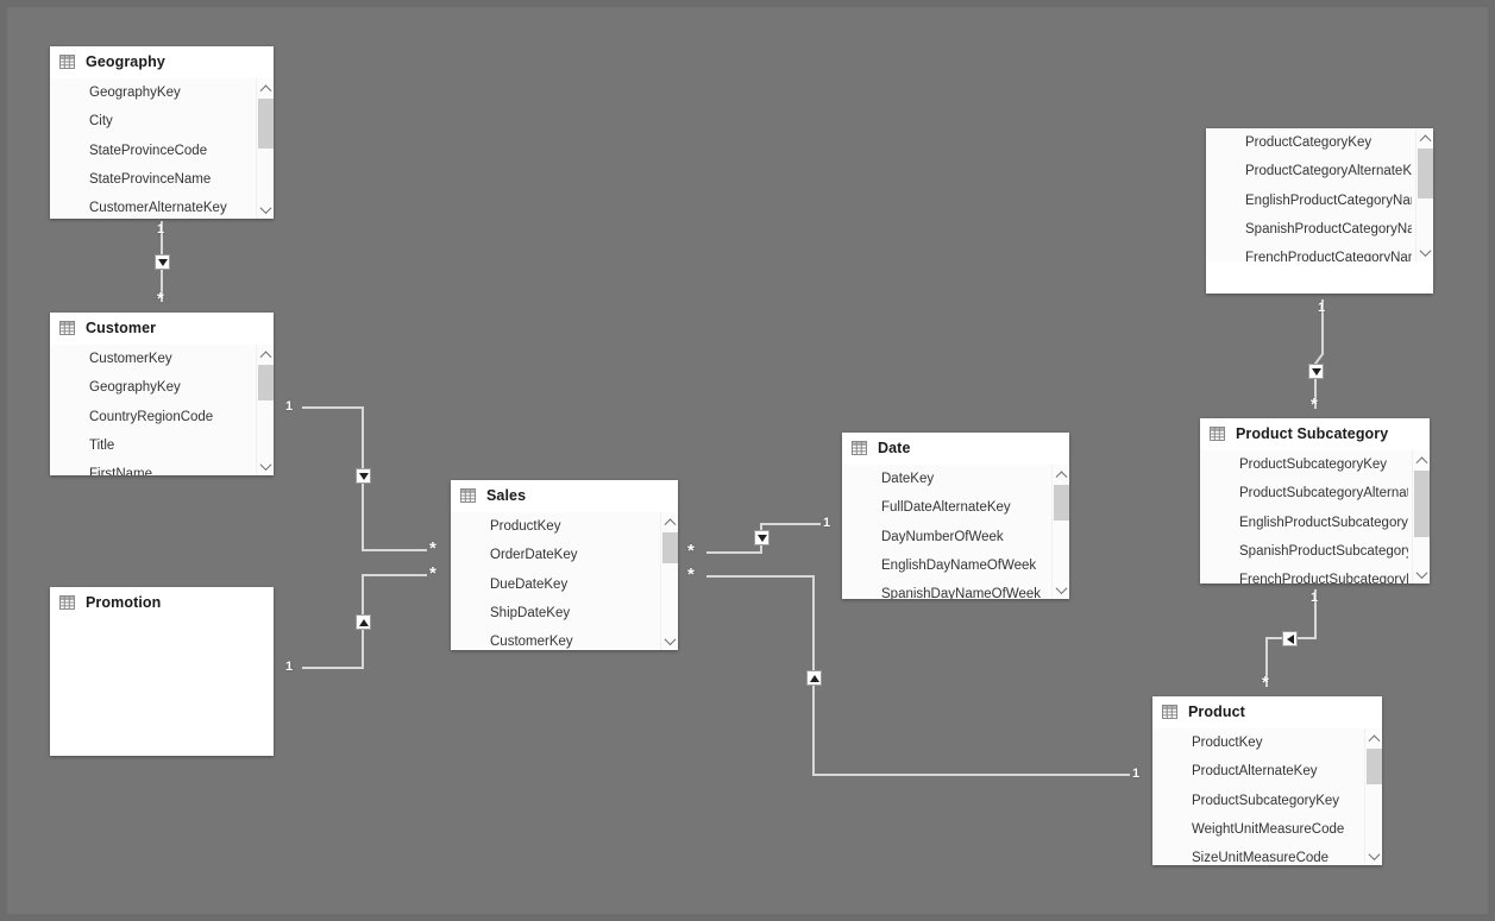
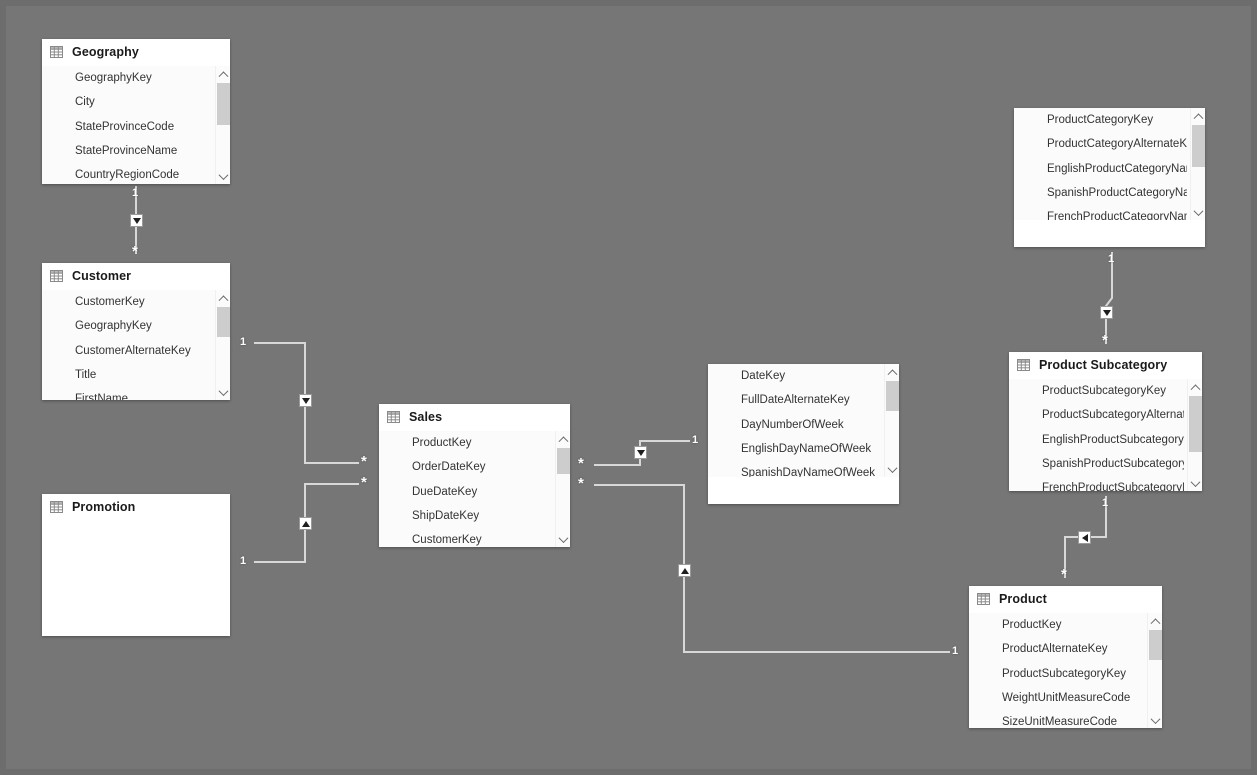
  Geography
  GeographyKey
  City
  StateProvinceCode
  StateProvinceName
- CustomerAlternateKey
+ CountryRegionCode
  Customer
  CustomerKey
  GeographyKey
- CountryRegionCode
+ CustomerAlternateKey
  Title
  FirstName
  Promotion
  Sales
  ProductKey
  OrderDateKey
  DueDateKey
  ShipDateKey
  CustomerKey
- Date
  DateKey
  FullDateAlternateKey
  DayNumberOfWeek
  EnglishDayNameOfWeek
  SpanishDayNameOfWeek
  ProductCategoryKey
  ProductCategoryAlternateK
  EnglishProductCategoryNa
  SpanishProductCategoryNa
  FrenchProductCategoryNa
  Product Subcategory
  ProductSubcategoryKey
  ProductSubcategoryAlterna
  EnglishProductSubcategory
  SpanishProductSubcategor
  FrenchProductSubcategory
  Product
  ProductKey
  ProductAlternateKey
  ProductSubcategoryKey
  WeightUnitMeasureCode
  SizeUnitMeasureCode
  1
  *
  1
  *
  1
  *
  1
  *
  1
  *
  1
  *
  1
  *
